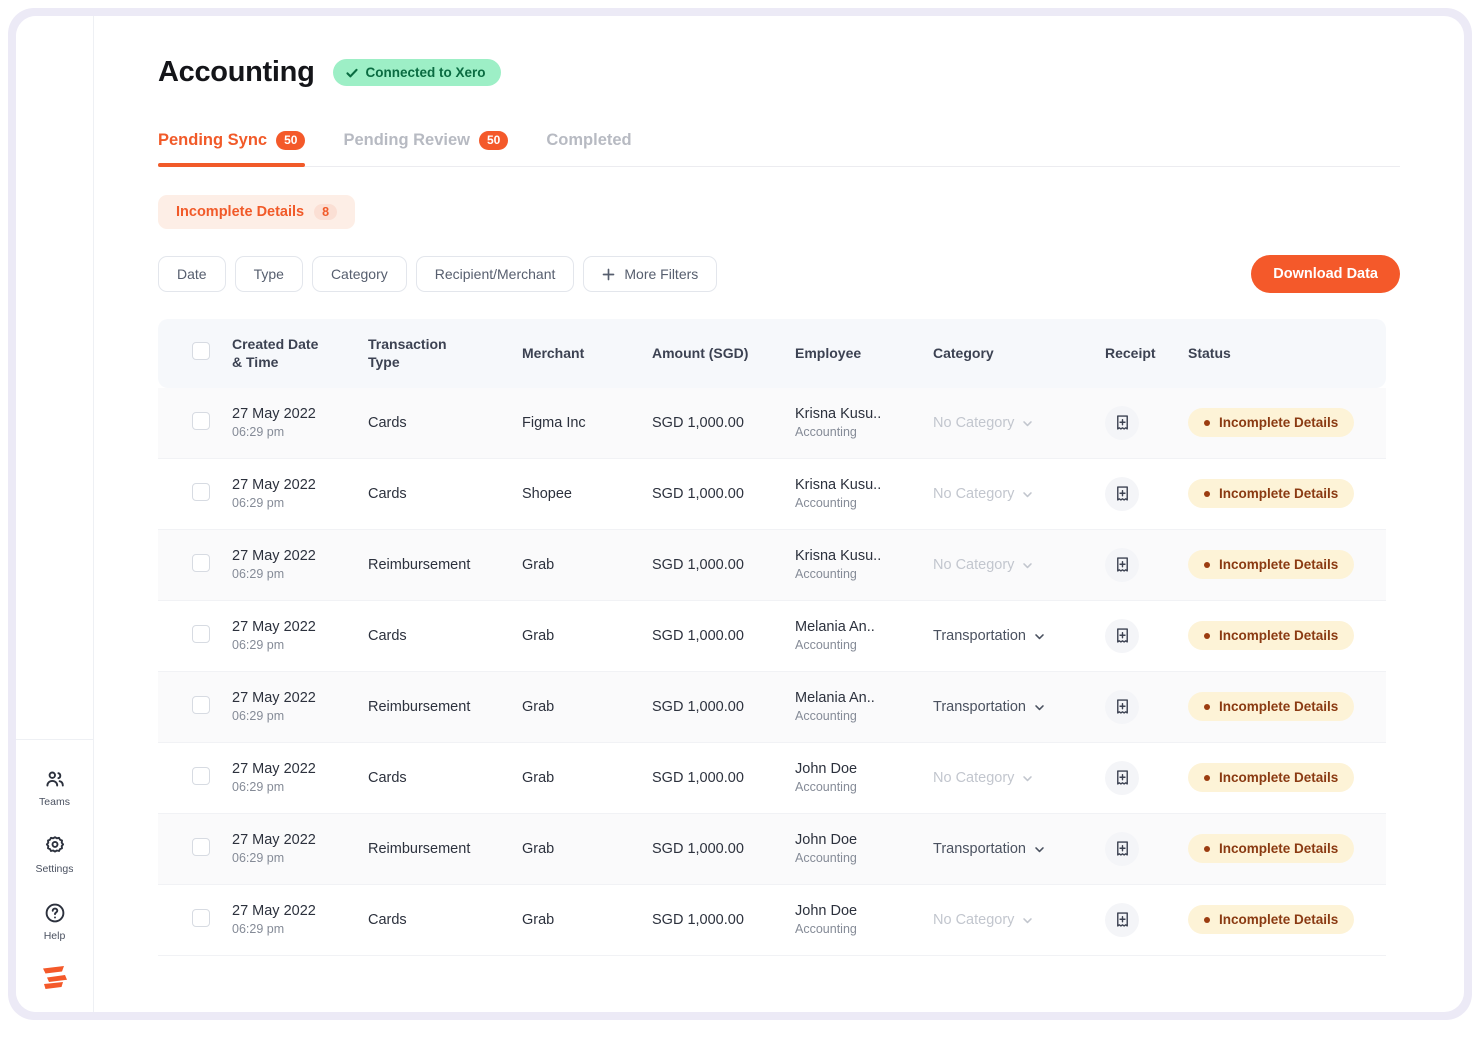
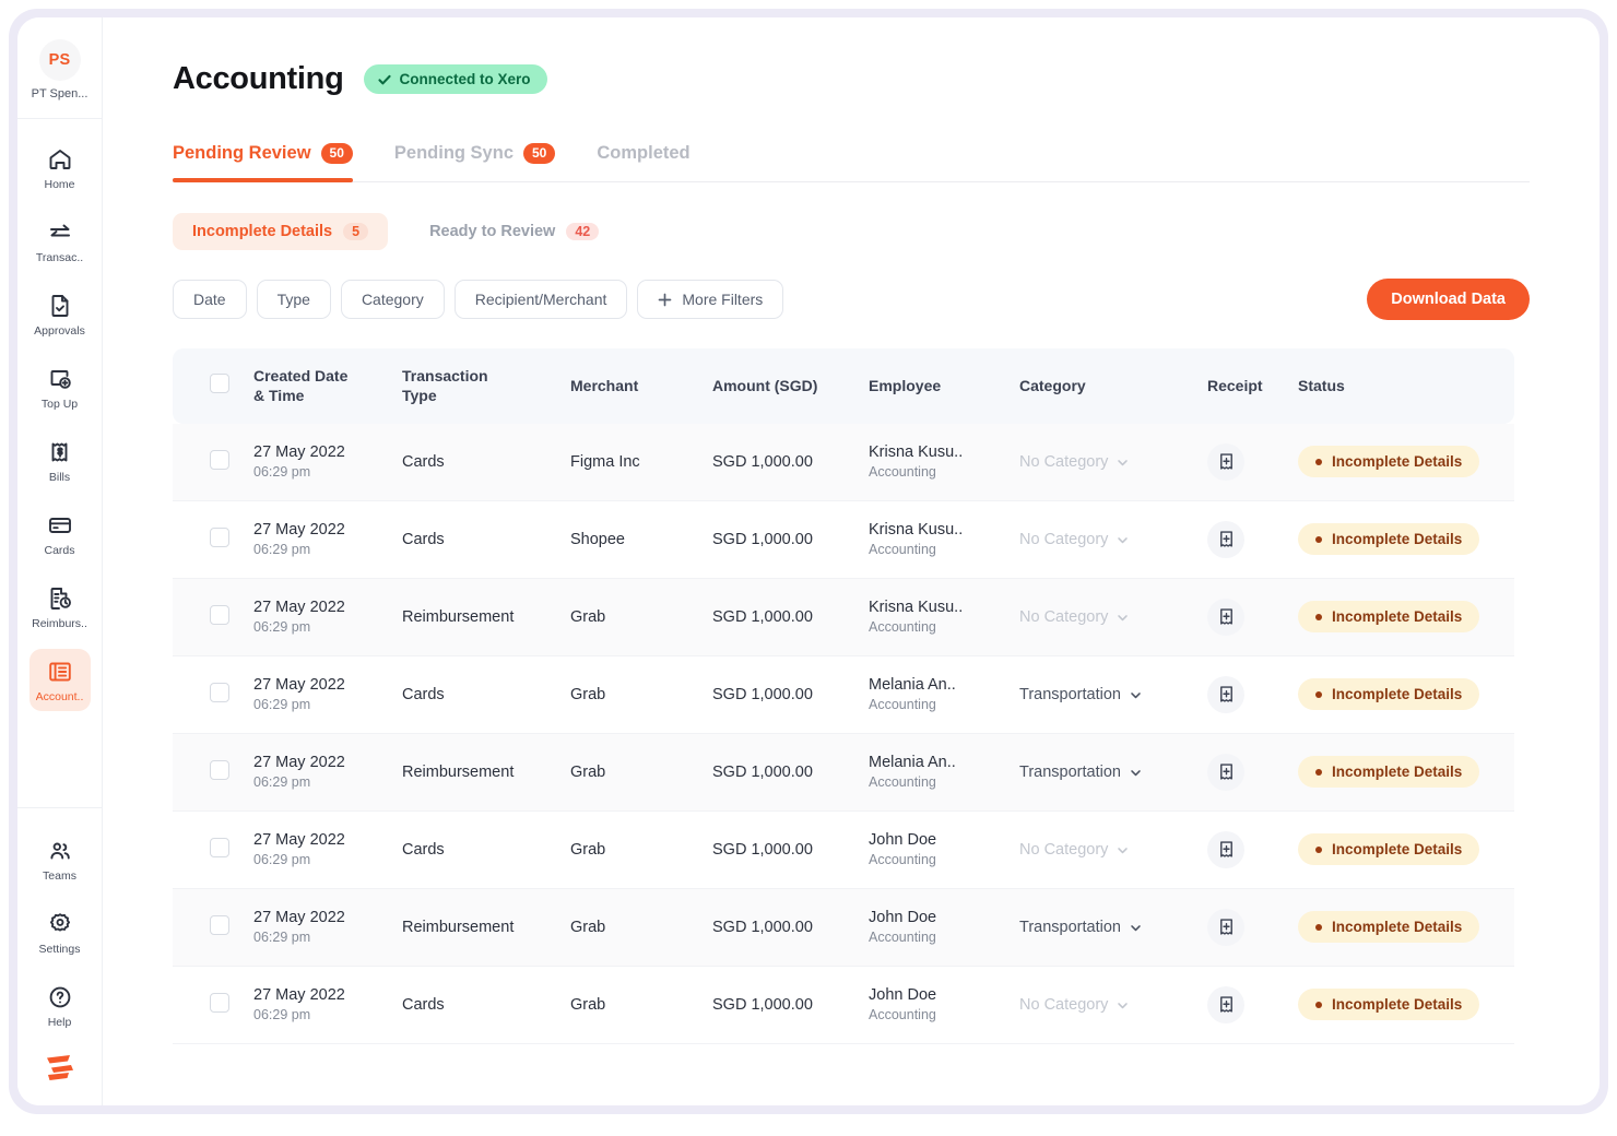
+ PS
+ PT Spen...
+ Home
+ Transac..
+ Approvals
+ Top Up
+ Bills
+ Cards
+ Reimburs..
+ Account..
  Teams
  Settings
  Help
  Accounting
  Connected to Xero
- Pending Sync
+ Pending Review
  50
- Pending Review
+ Pending Sync
  50
  Completed
  Incomplete Details
- 8
+ 5
+ Ready to Review
+ 42
  Date
  Type
  Category
  Recipient/Merchant
  More Filters
  Download Data
  	Created Date & Time	Transaction Type	Merchant	Amount (SGD)	Employee	Category	Receipt	Status
  	27 May 202206:29 pm	Cards	Figma Inc	SGD 1,000.00	Krisna Kusu..Accounting	No Category		Incomplete Details
  	27 May 202206:29 pm	Cards	Shopee	SGD 1,000.00	Krisna Kusu..Accounting	No Category		Incomplete Details
  	27 May 202206:29 pm	Reimbursement	Grab	SGD 1,000.00	Krisna Kusu..Accounting	No Category		Incomplete Details
  	27 May 202206:29 pm	Cards	Grab	SGD 1,000.00	Melania An..Accounting	Transportation		Incomplete Details
  	27 May 202206:29 pm	Reimbursement	Grab	SGD 1,000.00	Melania An..Accounting	Transportation		Incomplete Details
  	27 May 202206:29 pm	Cards	Grab	SGD 1,000.00	John DoeAccounting	No Category		Incomplete Details
  	27 May 202206:29 pm	Reimbursement	Grab	SGD 1,000.00	John DoeAccounting	Transportation		Incomplete Details
  	27 May 202206:29 pm	Cards	Grab	SGD 1,000.00	John DoeAccounting	No Category		Incomplete Details
